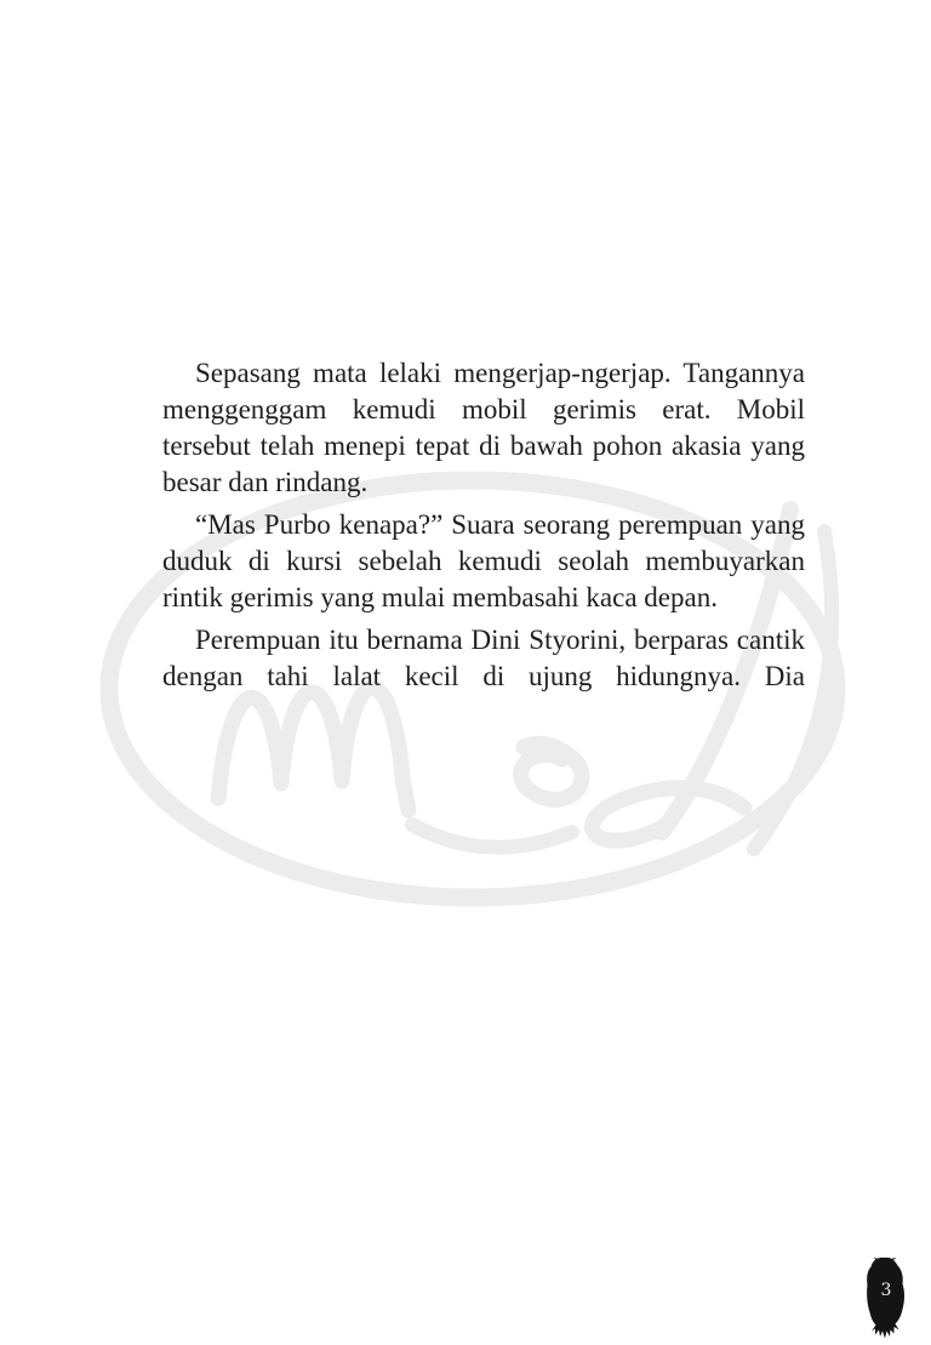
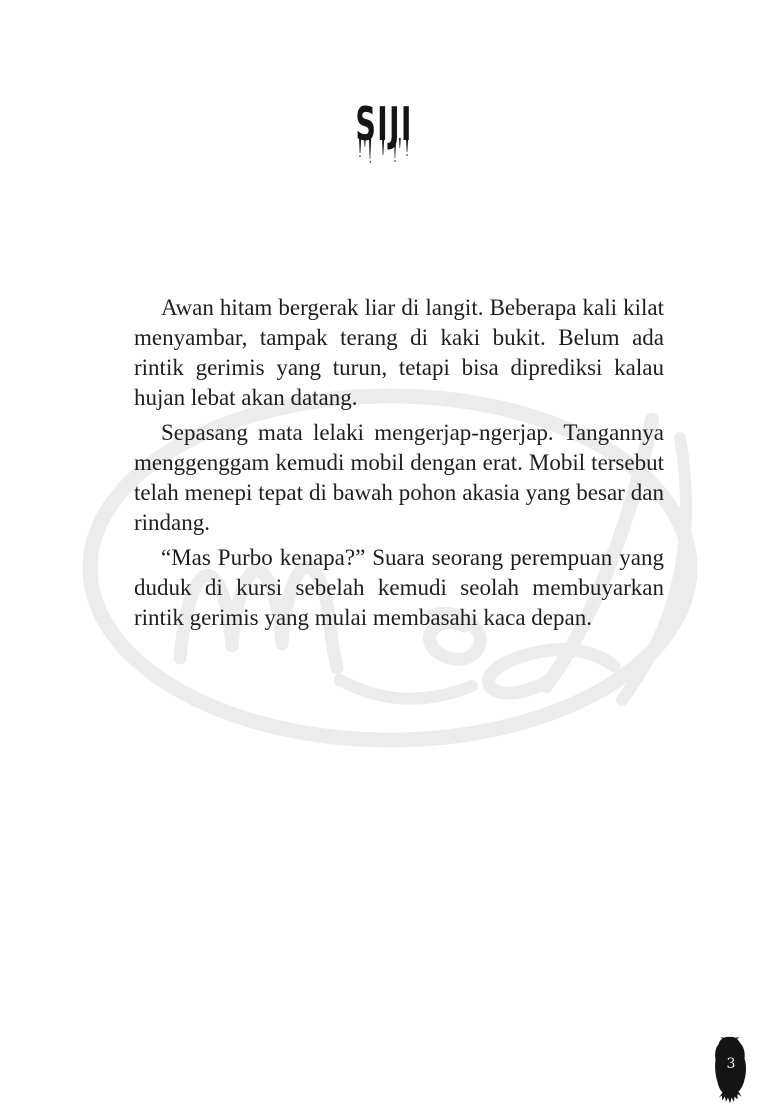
+ SIJI
+ Awan hitam bergerak liar di langit. Beberapa kali kilat menyambar, tampak terang di kaki bukit. Belum ada rintik gerimis yang turun, tetapi bisa diprediksi kalau hujan lebat akan datang.
- Sepasang mata lelaki mengerjap-ngerjap. Tangannya menggenggam kemudi mobil gerimis erat. Mobil tersebut telah menepi tepat di bawah pohon akasia yang besar dan rindang.
+ Sepasang mata lelaki mengerjap-ngerjap. Tangannya menggenggam kemudi mobil dengan erat. Mobil tersebut telah menepi tepat di bawah pohon akasia yang besar dan rindang.
  “Mas Purbo kenapa?” Suara seorang perempuan yang duduk di kursi sebelah kemudi seolah membuyarkan rintik gerimis yang mulai membasahi kaca depan.
- Perempuan itu bernama Dini Styorini, berparas cantik dengan tahi lalat kecil di ujung hidungnya. Dia
  3
